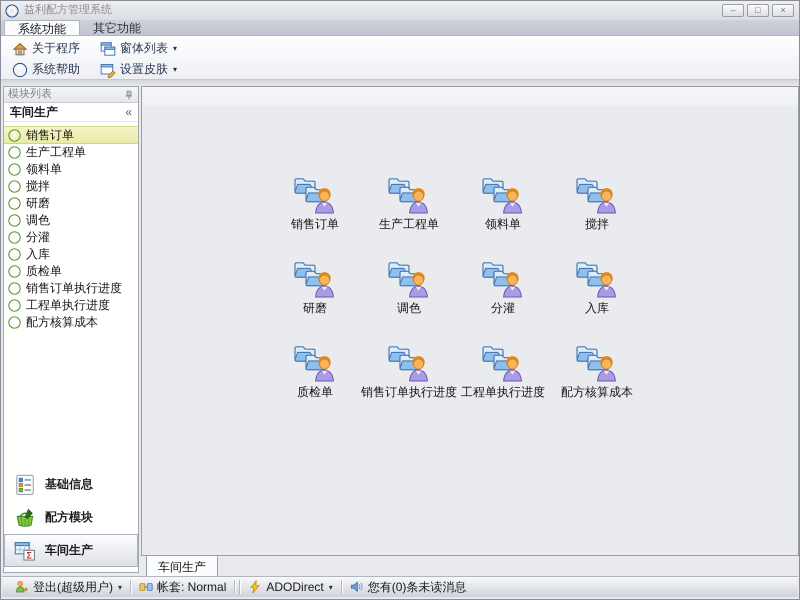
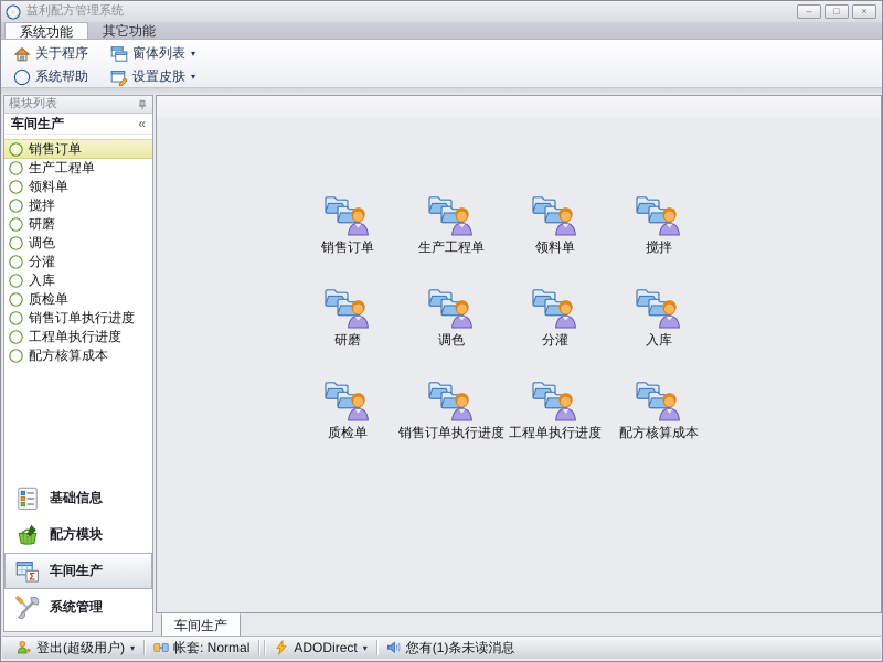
  益利配方管理系统
  –
  □
  ×
  系统功能
  其它功能
  关于程序
  窗体列表
  ▾
  系统帮助
  设置皮肤
  ▾
  模块列表
  车间生产
  «
  销售订单
  生产工程单
  领料单
  搅拌
  研磨
  调色
  分灌
  入库
  质检单
  销售订单执行进度
  工程单执行进度
  配方核算成本
  基础信息
  配方模块
  车间生产
+ 系统管理
  销售订单
  生产工程单
  领料单
  搅拌
  研磨
  调色
  分灌
  入库
  质检单
  销售订单执行进度
  工程单执行进度
  配方核算成本
  车间生产
  登出(超级用户)
  ▾
  帐套: Normal
  ADODirect
  ▾
- 您有(0)条未读消息
+ 您有(1)条未读消息
